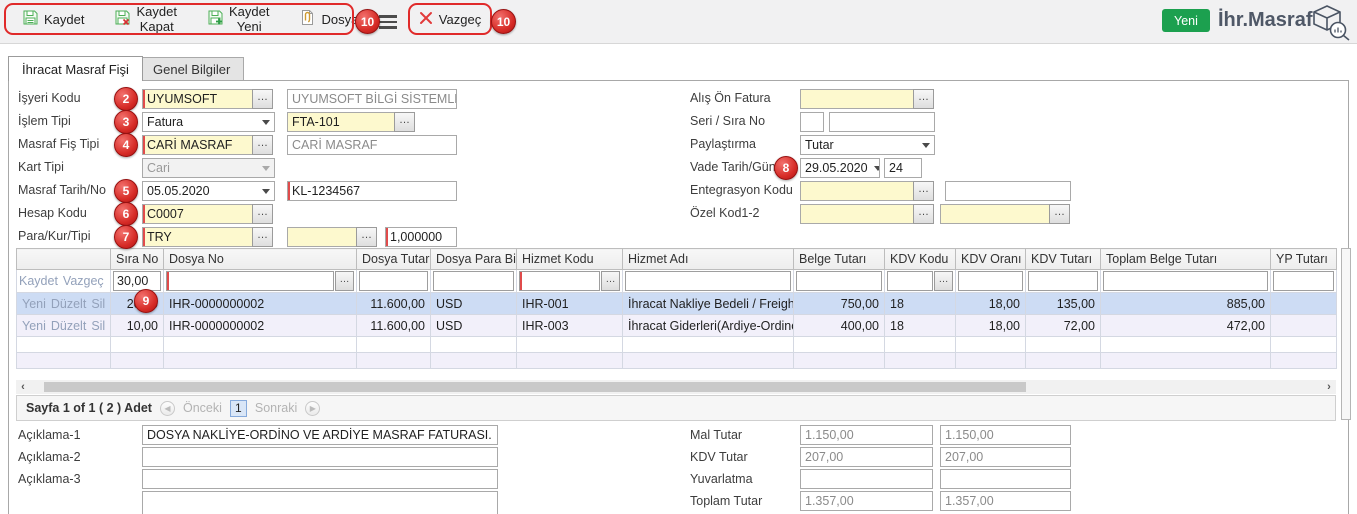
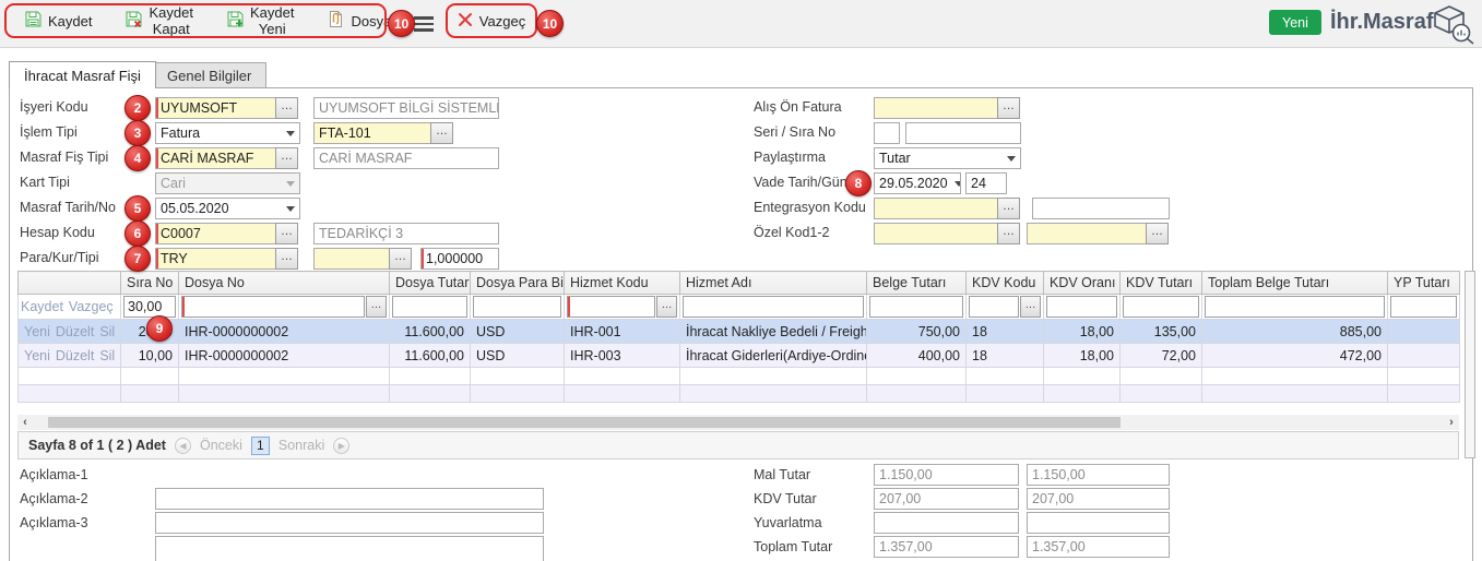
  Kaydet
  Kaydet Kapat
  Kaydet Yeni
  Dosy
  10
  Vazgeç
  10
  Yeni
  İhr.Masraf
  İhracat Masraf Fişi
  Genel Bilgiler
  İşyeri Kodu
  UYUMSOFT
  UYUMSOFT BİLGİ SİSTEML
  İşlem Tipi
  Fatura
  FTA-101
  Masraf Fiş Tipi
  CARİ MASRAF
  CARİ MASRAF
  Kart Tipi
  Cari
  Masraf Tarih/No
  05.05.2020
- KL-1234567
  Hesap Kodu
  C0007
+ TEDARİKÇİ 3
  Para/Kur/Tipi
  TRY
  1,000000
  Alış Ön Fatura
  Seri / Sıra No
  Paylaştırma
  Tutar
  Vade Tarih/Gün
  29.05.2020
  24
  Entegrasyon Kodu
  Özel Kod1-2
  	Sıra No	Dosya No	Dosya Tutar	Dosya Para Bi	Hizmet Kodu	Hizmet Adı	Belge Tutarı	KDV Kodu	KDV Oranı	KDV Tutarı	Toplam Belge Tutarı	YP Tutarı
  Kaydet Vazgeç	30,00
  Yeni Düzelt Sil	2	IHR-0000000002	11.600,00	USD	IHR-001	İhracat Nakliye Bedeli / Freigh	750,00	18	18,00	135,00	885,00
  Yeni Düzelt Sil	10,00	IHR-0000000002	11.600,00	USD	IHR-003	İhracat Giderleri(Ardiye-Ordin	400,00	18	18,00	72,00	472,00
  9
  ‹
  ›
- Sayfa 1 of 1 ( 2 ) Adet
+ Sayfa 8 of 1 ( 2 ) Adet
  ◀
  Önceki
  1
  Sonraki
  ▶
  Açıklama-1
- DOSYA NAKLİYE-ORDİNO VE ARDİYE MASRAF FATURASI.
  Açıklama-2
  Açıklama-3
  Mal Tutar
  1.150,00
  1.150,00
  KDV Tutar
  207,00
  207,00
  Yuvarlatma
  Toplam Tutar
  1.357,00
  1.357,00
  2
  3
  4
  5
  6
  7
  8
